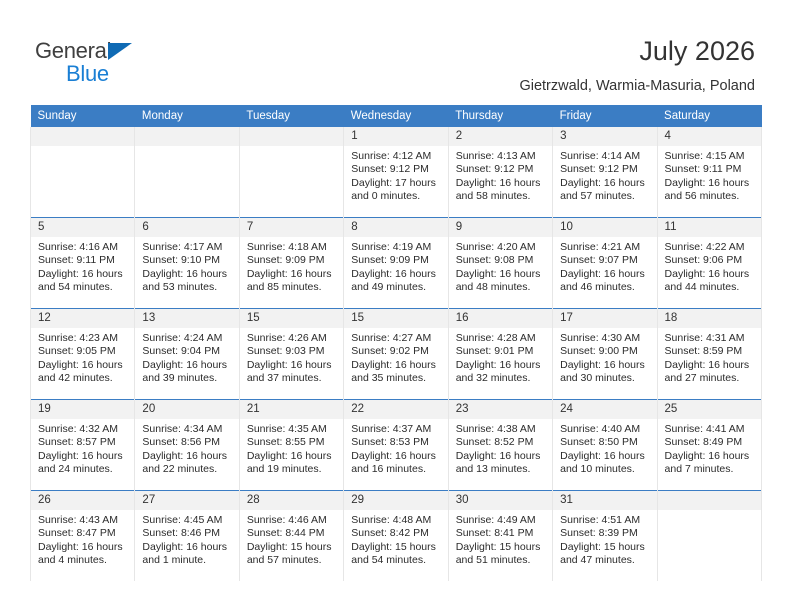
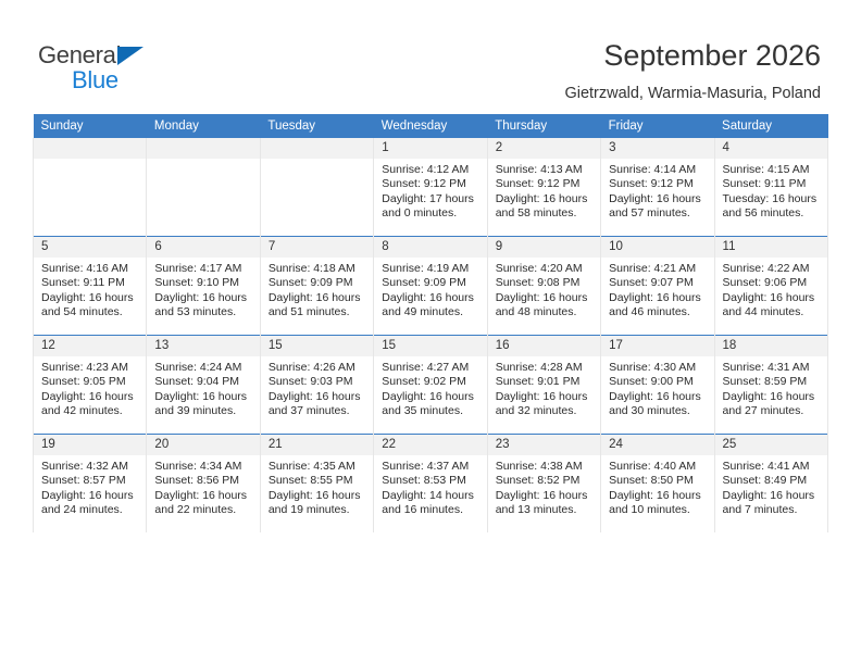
  General
  Blue
- July 2026
+ September 2026
  Gietrzwald, Warmia-Masuria, Poland
  Sunday	Monday	Tuesday	Wednesday	Thursday	Friday	Saturday
- 			1Sunrise: 4:12 AMSunset: 9:12 PMDaylight: 17 hours and 0 minutes.	2Sunrise: 4:13 AMSunset: 9:12 PMDaylight: 16 hours and 58 minutes.	3Sunrise: 4:14 AMSunset: 9:12 PMDaylight: 16 hours and 57 minutes.	4Sunrise: 4:15 AMSunset: 9:11 PMDaylight: 16 hours and 56 minutes.
+ 			1Sunrise: 4:12 AMSunset: 9:12 PMDaylight: 17 hours and 0 minutes.	2Sunrise: 4:13 AMSunset: 9:12 PMDaylight: 16 hours and 58 minutes.	3Sunrise: 4:14 AMSunset: 9:12 PMDaylight: 16 hours and 57 minutes.	4Sunrise: 4:15 AMSunset: 9:11 PMTuesday: 16 hours and 56 minutes.
- 5Sunrise: 4:16 AMSunset: 9:11 PMDaylight: 16 hours and 54 minutes.	6Sunrise: 4:17 AMSunset: 9:10 PMDaylight: 16 hours and 53 minutes.	7Sunrise: 4:18 AMSunset: 9:09 PMDaylight: 16 hours and 85 minutes.	8Sunrise: 4:19 AMSunset: 9:09 PMDaylight: 16 hours and 49 minutes.	9Sunrise: 4:20 AMSunset: 9:08 PMDaylight: 16 hours and 48 minutes.	10Sunrise: 4:21 AMSunset: 9:07 PMDaylight: 16 hours and 46 minutes.	11Sunrise: 4:22 AMSunset: 9:06 PMDaylight: 16 hours and 44 minutes.
+ 5Sunrise: 4:16 AMSunset: 9:11 PMDaylight: 16 hours and 54 minutes.	6Sunrise: 4:17 AMSunset: 9:10 PMDaylight: 16 hours and 53 minutes.	7Sunrise: 4:18 AMSunset: 9:09 PMDaylight: 16 hours and 51 minutes.	8Sunrise: 4:19 AMSunset: 9:09 PMDaylight: 16 hours and 49 minutes.	9Sunrise: 4:20 AMSunset: 9:08 PMDaylight: 16 hours and 48 minutes.	10Sunrise: 4:21 AMSunset: 9:07 PMDaylight: 16 hours and 46 minutes.	11Sunrise: 4:22 AMSunset: 9:06 PMDaylight: 16 hours and 44 minutes.
  12Sunrise: 4:23 AMSunset: 9:05 PMDaylight: 16 hours and 42 minutes.	13Sunrise: 4:24 AMSunset: 9:04 PMDaylight: 16 hours and 39 minutes.	15Sunrise: 4:26 AMSunset: 9:03 PMDaylight: 16 hours and 37 minutes.	15Sunrise: 4:27 AMSunset: 9:02 PMDaylight: 16 hours and 35 minutes.	16Sunrise: 4:28 AMSunset: 9:01 PMDaylight: 16 hours and 32 minutes.	17Sunrise: 4:30 AMSunset: 9:00 PMDaylight: 16 hours and 30 minutes.	18Sunrise: 4:31 AMSunset: 8:59 PMDaylight: 16 hours and 27 minutes.
- 19Sunrise: 4:32 AMSunset: 8:57 PMDaylight: 16 hours and 24 minutes.	20Sunrise: 4:34 AMSunset: 8:56 PMDaylight: 16 hours and 22 minutes.	21Sunrise: 4:35 AMSunset: 8:55 PMDaylight: 16 hours and 19 minutes.	22Sunrise: 4:37 AMSunset: 8:53 PMDaylight: 16 hours and 16 minutes.	23Sunrise: 4:38 AMSunset: 8:52 PMDaylight: 16 hours and 13 minutes.	24Sunrise: 4:40 AMSunset: 8:50 PMDaylight: 16 hours and 10 minutes.	25Sunrise: 4:41 AMSunset: 8:49 PMDaylight: 16 hours and 7 minutes.
+ 19Sunrise: 4:32 AMSunset: 8:57 PMDaylight: 16 hours and 24 minutes.	20Sunrise: 4:34 AMSunset: 8:56 PMDaylight: 16 hours and 22 minutes.	21Sunrise: 4:35 AMSunset: 8:55 PMDaylight: 16 hours and 19 minutes.	22Sunrise: 4:37 AMSunset: 8:53 PMDaylight: 14 hours and 16 minutes.	23Sunrise: 4:38 AMSunset: 8:52 PMDaylight: 16 hours and 13 minutes.	24Sunrise: 4:40 AMSunset: 8:50 PMDaylight: 16 hours and 10 minutes.	25Sunrise: 4:41 AMSunset: 8:49 PMDaylight: 16 hours and 7 minutes.
- 26Sunrise: 4:43 AMSunset: 8:47 PMDaylight: 16 hours and 4 minutes.	27Sunrise: 4:45 AMSunset: 8:46 PMDaylight: 16 hours and 1 minute.	28Sunrise: 4:46 AMSunset: 8:44 PMDaylight: 15 hours and 57 minutes.	29Sunrise: 4:48 AMSunset: 8:42 PMDaylight: 15 hours and 54 minutes.	30Sunrise: 4:49 AMSunset: 8:41 PMDaylight: 15 hours and 51 minutes.	31Sunrise: 4:51 AMSunset: 8:39 PMDaylight: 15 hours and 47 minutes.
